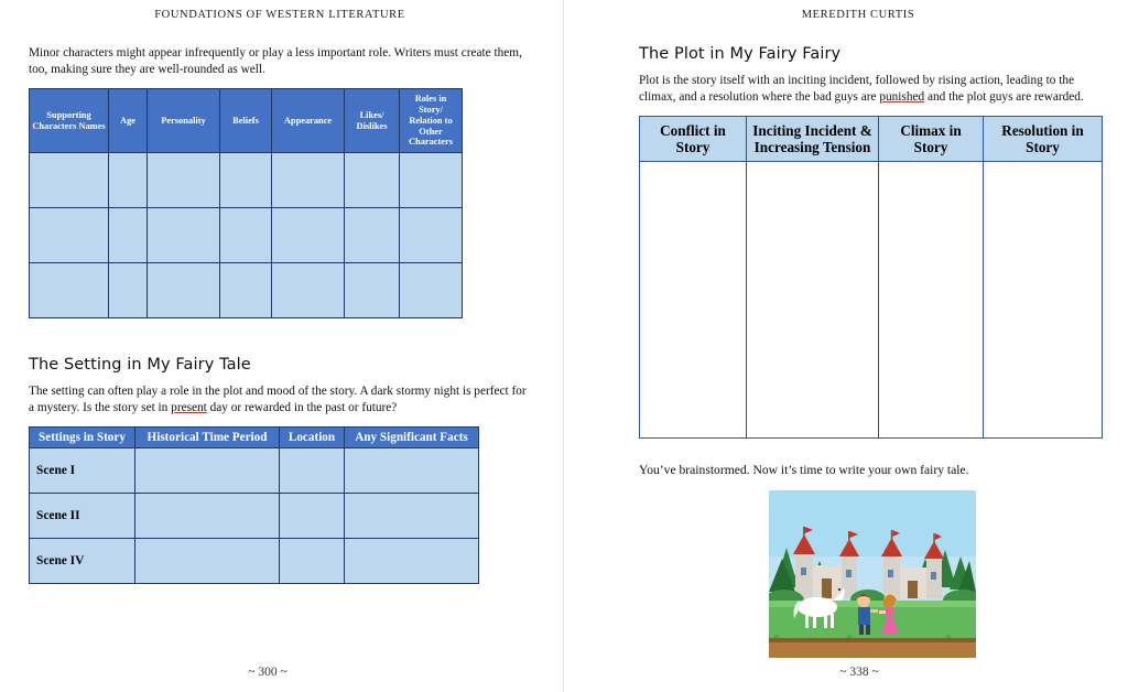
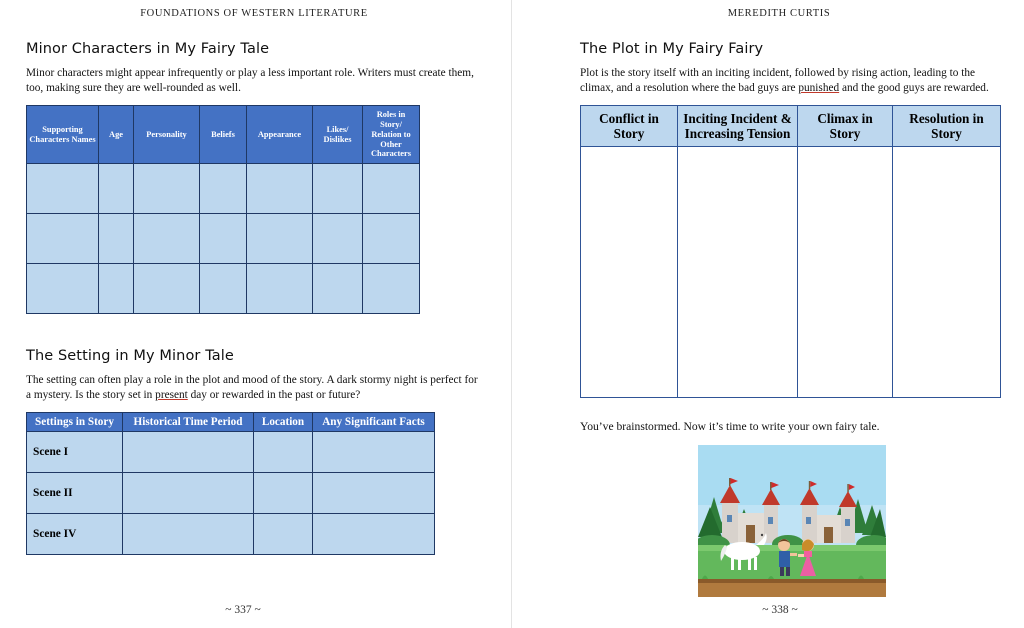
  FOUNDATIONS OF WESTERN LITERATURE
+ Minor Characters in My Fairy Tale
  Minor characters might appear infrequently or play a less important role. Writers must create them, too, making sure they are well-rounded as well.
  Supporting Characters Names	Age	Personality	Beliefs	Appearance	Likes/ Dislikes	Roles in Story/ Relation to Other Characters
- The Setting in My Fairy Tale
+ The Setting in My Minor Tale
  The setting can often play a role in the plot and mood of the story. A dark stormy night is perfect for a mystery. Is the story set in present day or rewarded in the past or future?
  Settings in Story	Historical Time Period	Location	Any Significant Facts
  Scene I
  Scene II
  Scene IV
- ~ 300 ~
+ ~ 337 ~
  MEREDITH CURTIS
  The Plot in My Fairy Fairy
- Plot is the story itself with an inciting incident, followed by rising action, leading to the climax, and a resolution where the bad guys are punished and the plot guys are rewarded.
+ Plot is the story itself with an inciting incident, followed by rising action, leading to the climax, and a resolution where the bad guys are punished and the good guys are rewarded.
  Conflict in Story	Inciting Incident & Increasing Tension	Climax in Story	Resolution in Story
  You’ve brainstormed. Now it’s time to write your own fairy tale.
  ~ 338 ~
